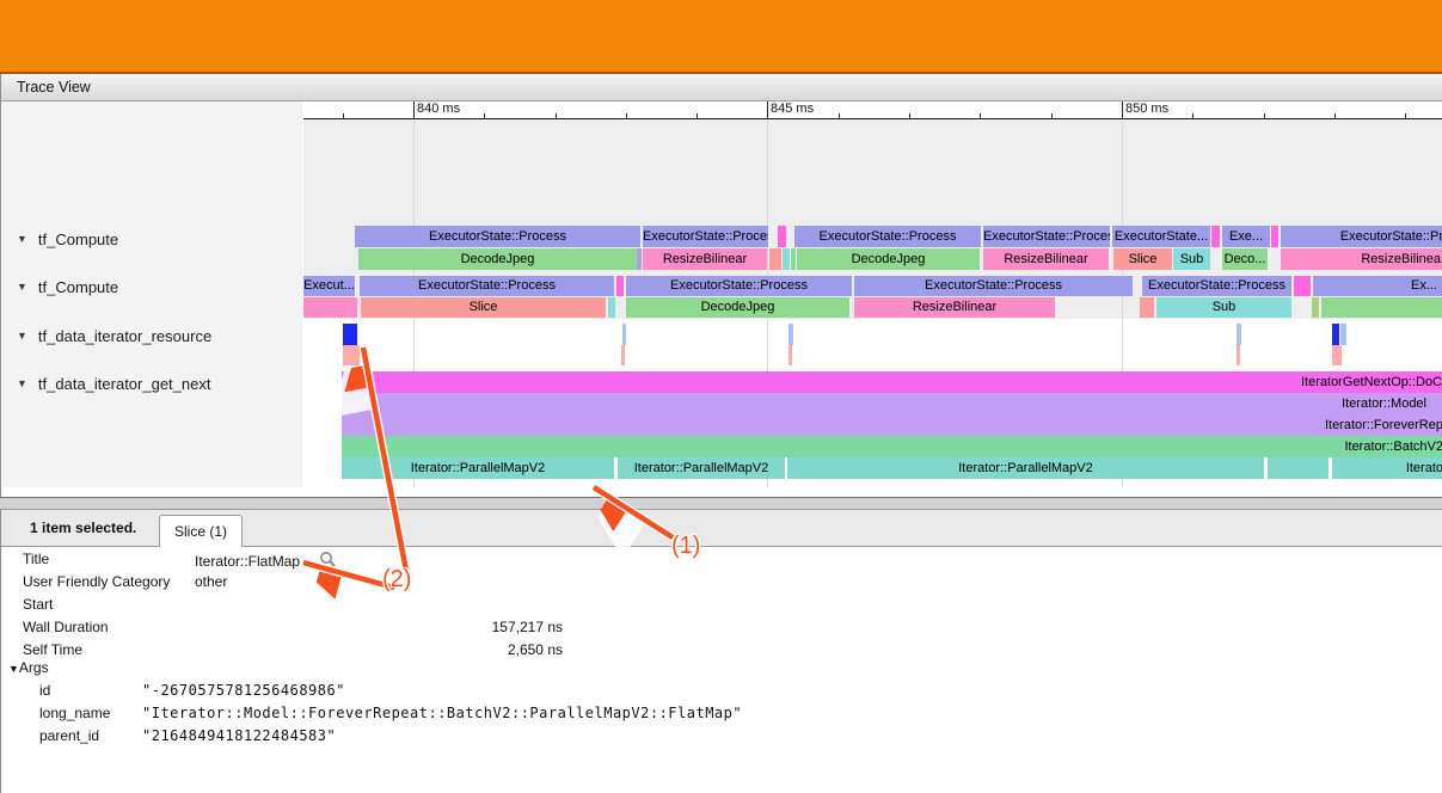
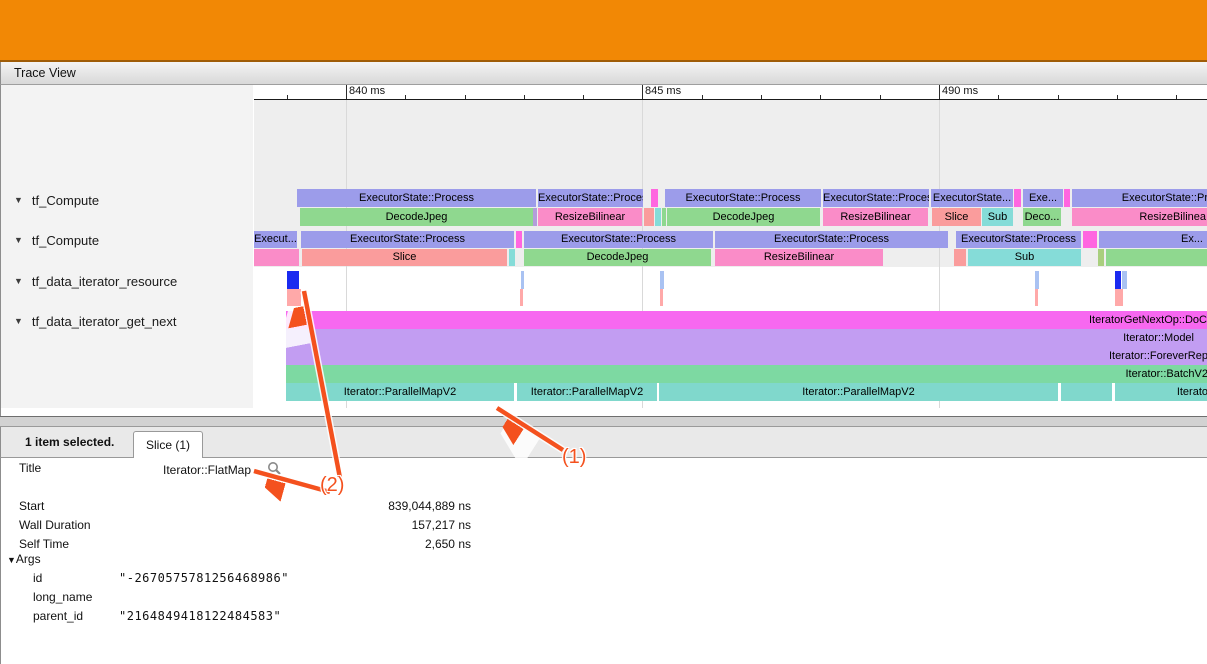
  Trace View
  ▼
  tf_Compute
  ▼
  tf_Compute
  ▼
  tf_data_iterator_resource
  ▼
  tf_data_iterator_get_next
  ExecutorState::Process
  ExecutorState::Proce
  ExecutorState::Process
  ExecutorState::Proce
  ExecutorState...
  Exe...
  ExecutorState::Pr
  DecodeJpeg
  ResizeBilinear
  DecodeJpeg
  ResizeBilinear
  Slice
  Sub
  Deco...
  ResizeBilinea
  Execut...
  ExecutorState::Process
  ExecutorState::Process
  ExecutorState::Process
  ExecutorState::Process
  Ex...
  Slice
  DecodeJpeg
  ResizeBilinear
  Sub
  IteratorGetNextOp::DoC
  Iterator::Model
  Iterator::ForeverRep
  Iterator::BatchV2
  Iterator::ParallelMapV2
  Iterator::ParallelMapV2
  Iterator::ParallelMapV2
  Iterato
  840 ms
  845 ms
- 850 ms
+ 490 ms
  1 item selected.
  Slice (1)
  Title
  Iterator::FlatMap
- User Friendly Category
- other
  Start
+ 839,044,889 ns
  Wall Duration
  157,217 ns
  Self Time
  2,650 ns
  ▼Args
  id
  "-2670575781256468986"
  long_name
- "Iterator::Model::ForeverRepeat::BatchV2::ParallelMapV2::FlatMap"
  parent_id
  "2164849418122484583"
  (1)
  (2)
